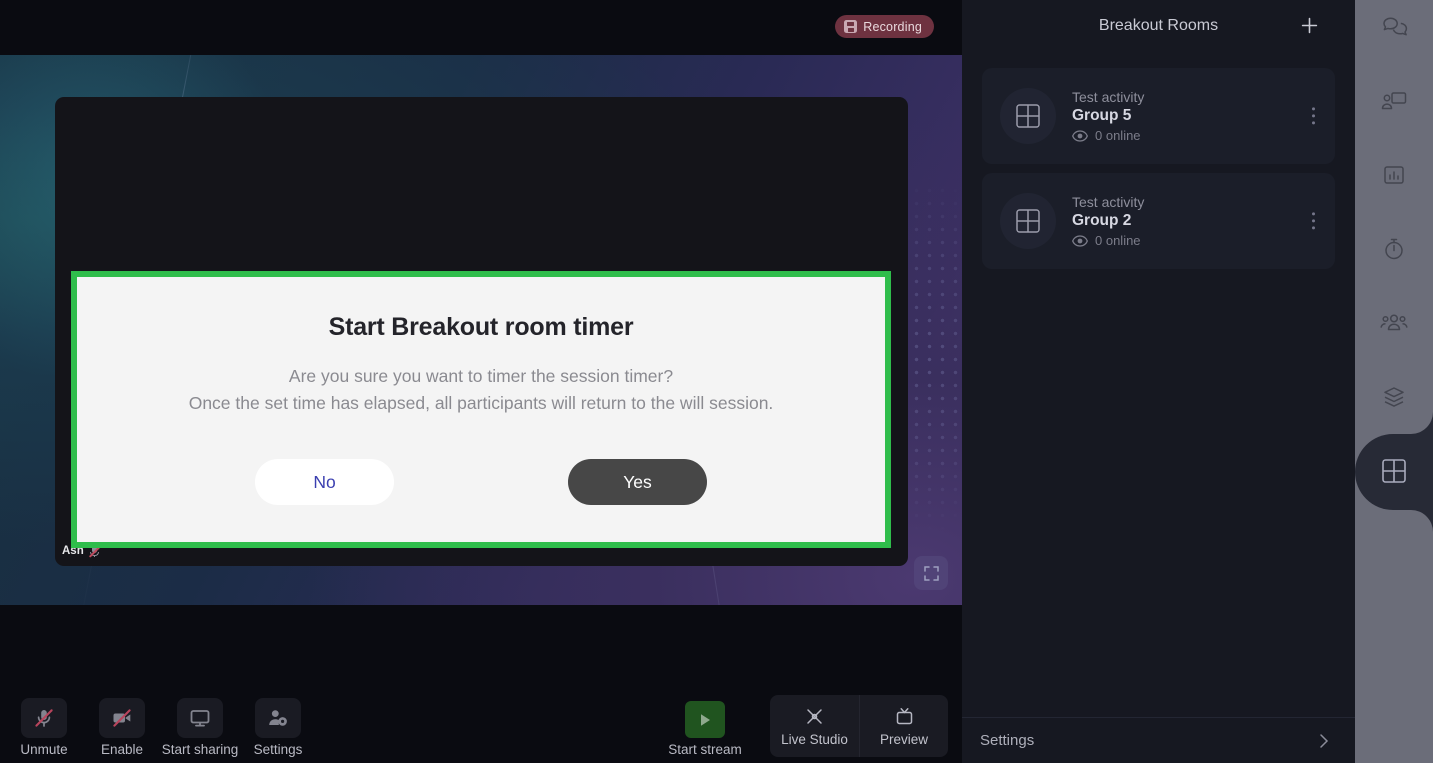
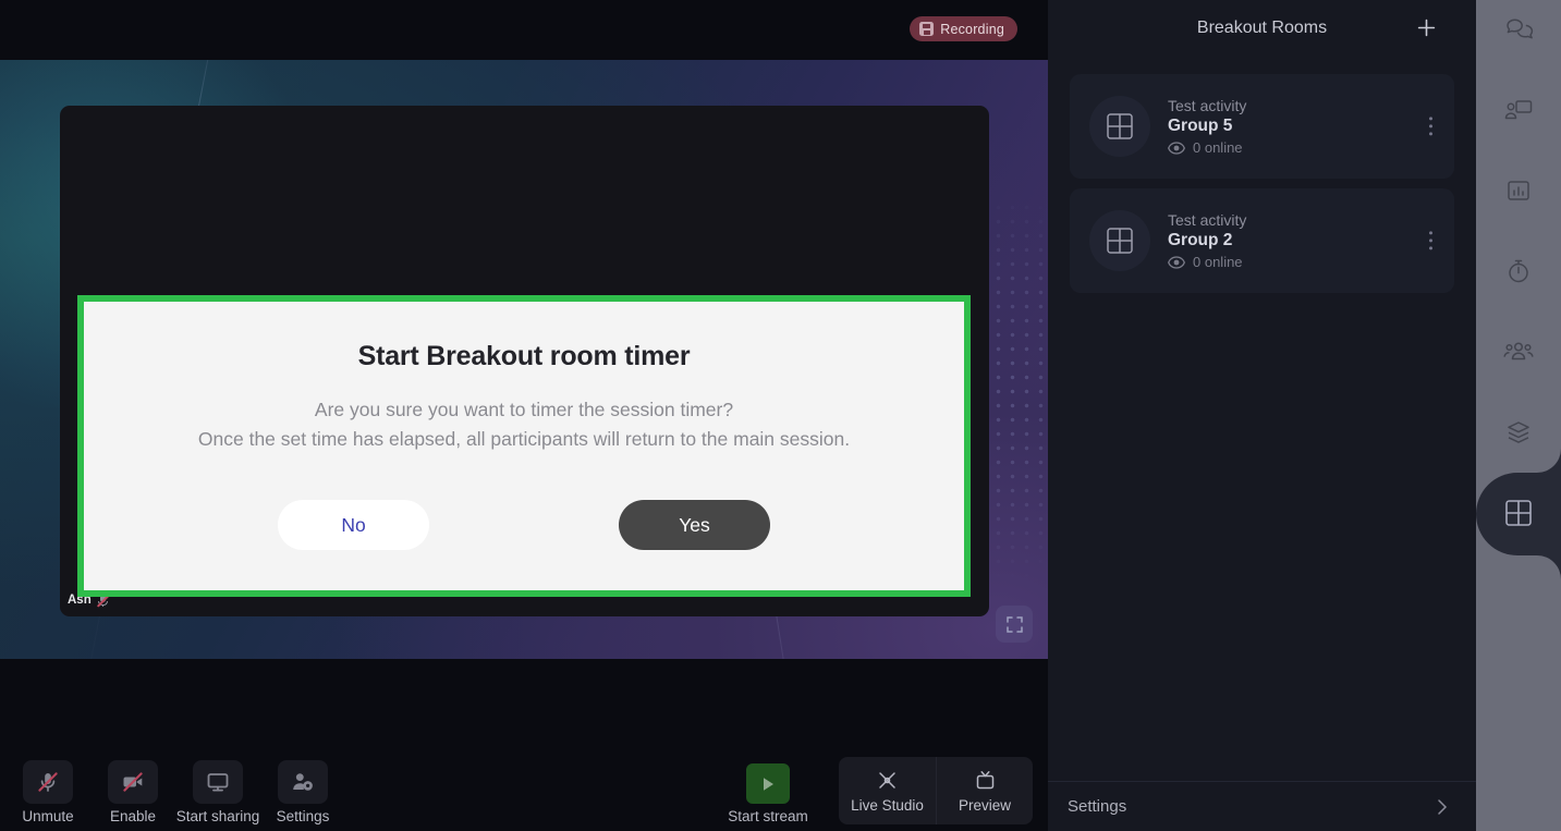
  Recording
  Ash
  Start Breakout room timer
  Are you sure you want to timer the session timer?
- Once the set time has elapsed, all participants will return to the will session.
+ Once the set time has elapsed, all participants will return to the main session.
  No
  Yes
  Unmute
  Enable
  Start sharing
  Settings
  Start stream
  Live Studio
  Preview
  Breakout Rooms
  Test activity
  Group 5
  0 online
  Test activity
  Group 2
  0 online
  Settings
